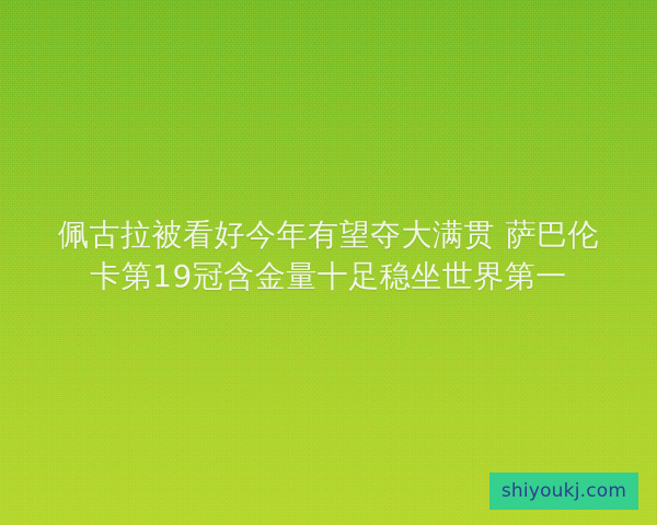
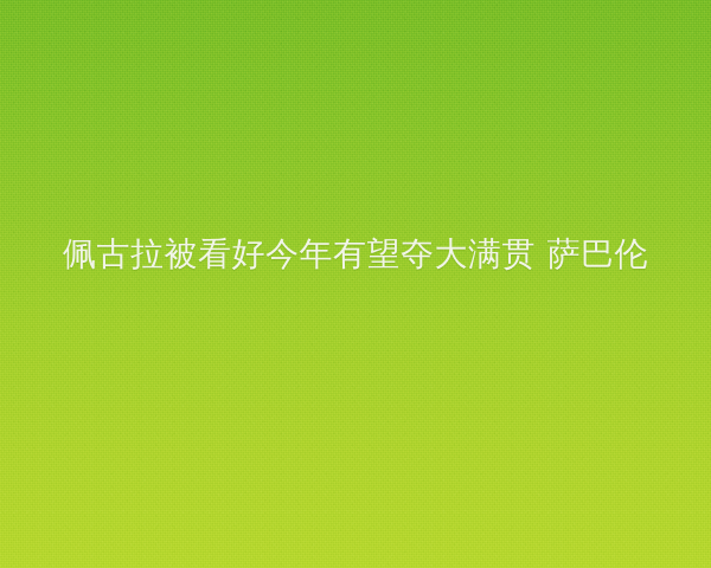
  佩古拉被看好今年有望夺大满贯 萨巴伦
- 卡第19冠含金量十足稳坐世界第一
- shiyoukj.com
